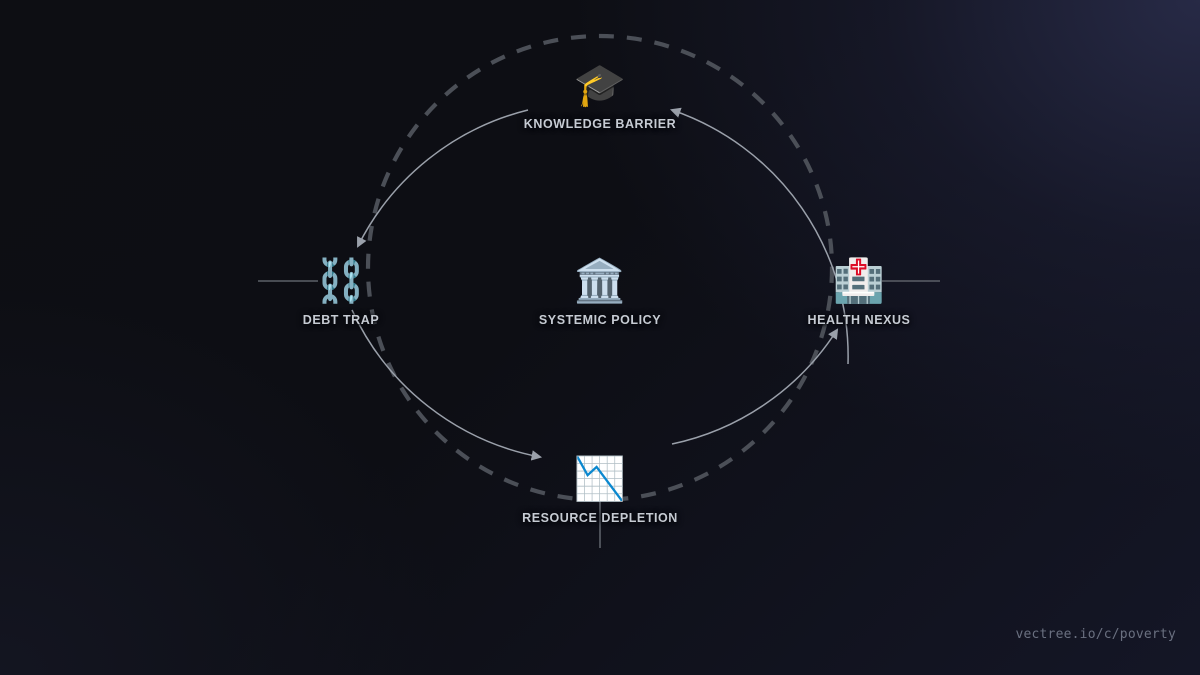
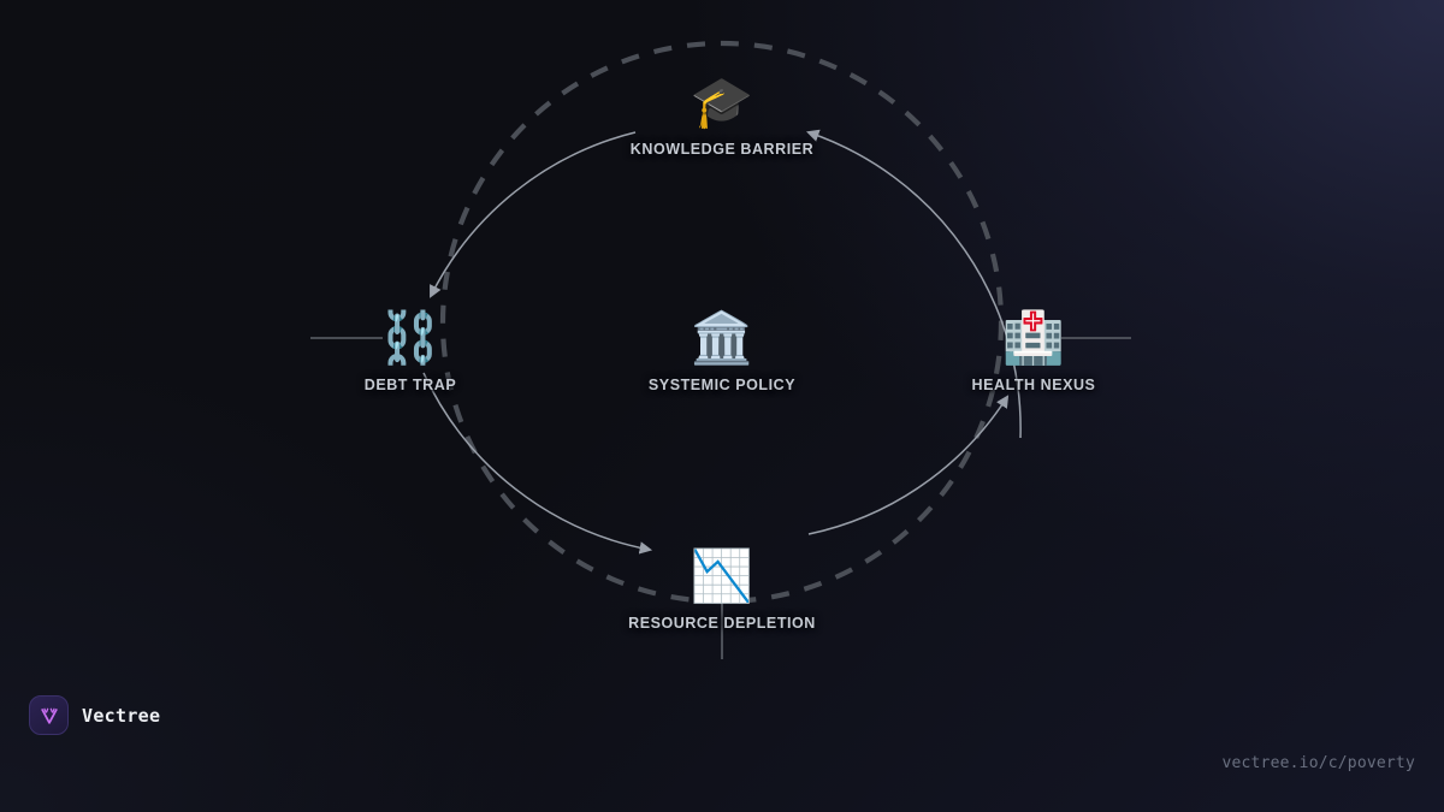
  🎓
  KNOWLEDGE BARRIER
  🏥
  HEALTH NEXUS
  📉
  RESOURCE DEPLETION
  ⛓️
  DEBT TRAP
  🏛️
  SYSTEMIC POLICY
+ Vectree
  vectree.io/c/poverty
